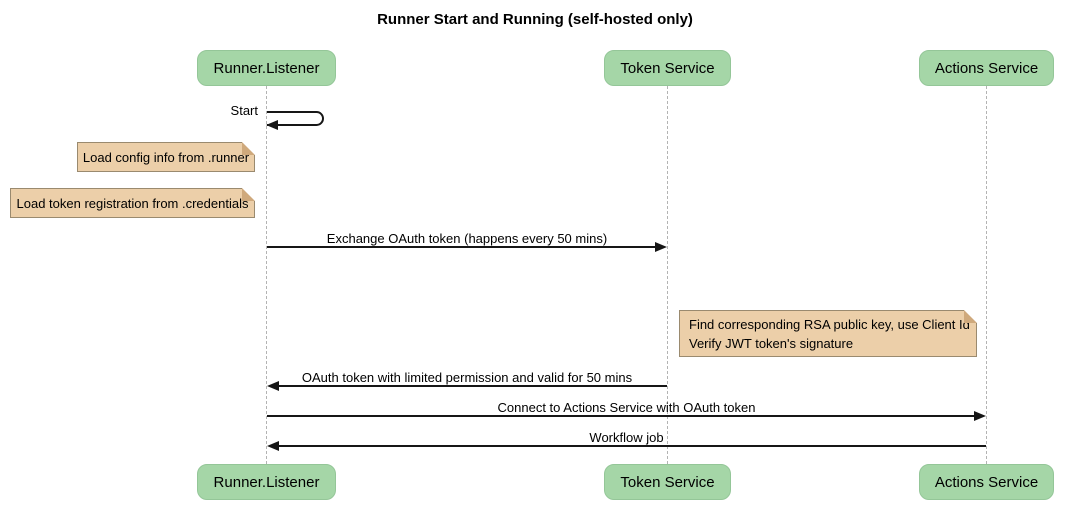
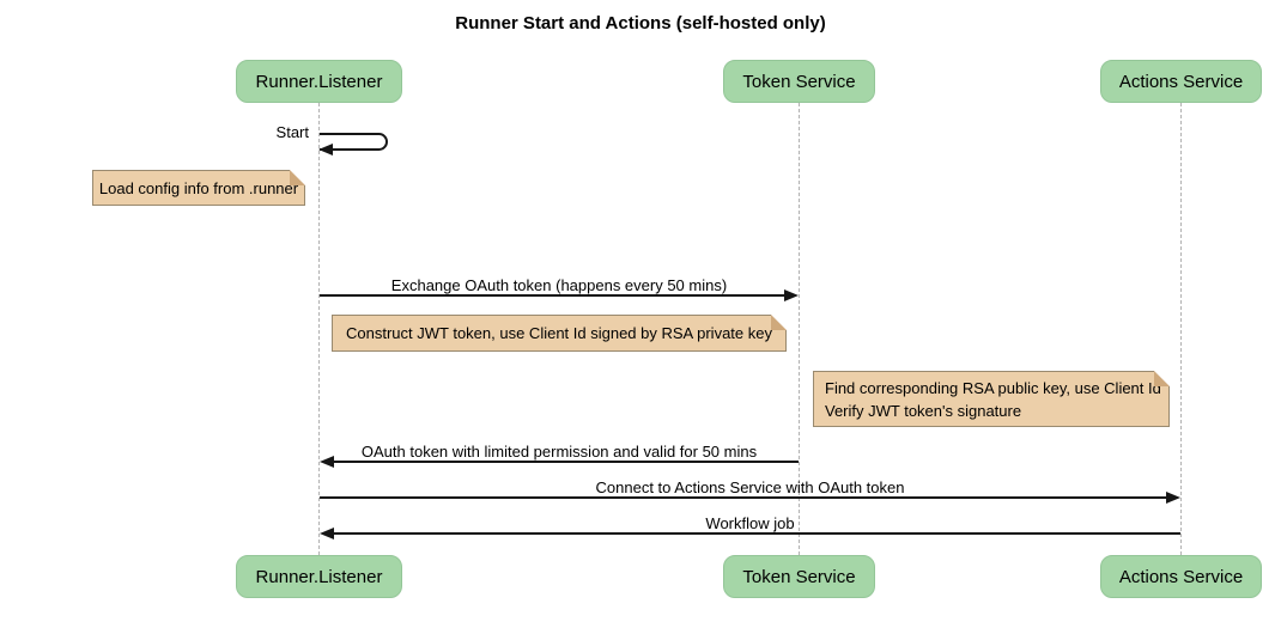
- Runner Start and Running (self-hosted only)
+ Runner Start and Actions (self-hosted only)
  Runner.Listener
  Token Service
  Actions Service
  Start
  Load config info from .runner
- Load token registration from .credentials
  Exchange OAuth token (happens every 50 mins)
+ Construct JWT token, use Client Id signed by RSA private key
  Find corresponding RSA public key, use Client Id
  Verify JWT token's signature
  OAuth token with limited permission and valid for 50 mins
  Connect to Actions Service with OAuth token
  Workflow job
  Runner.Listener
  Token Service
  Actions Service
